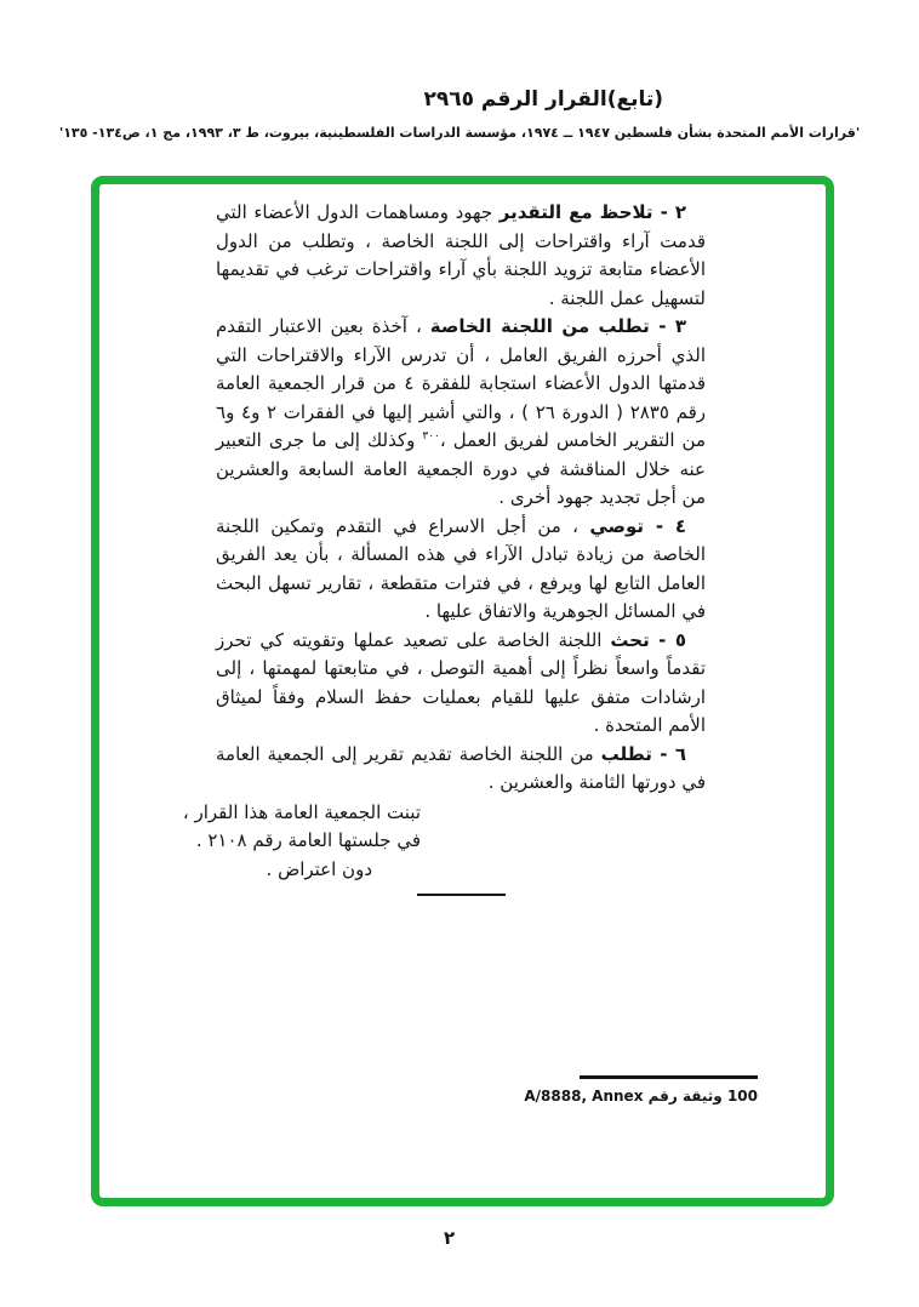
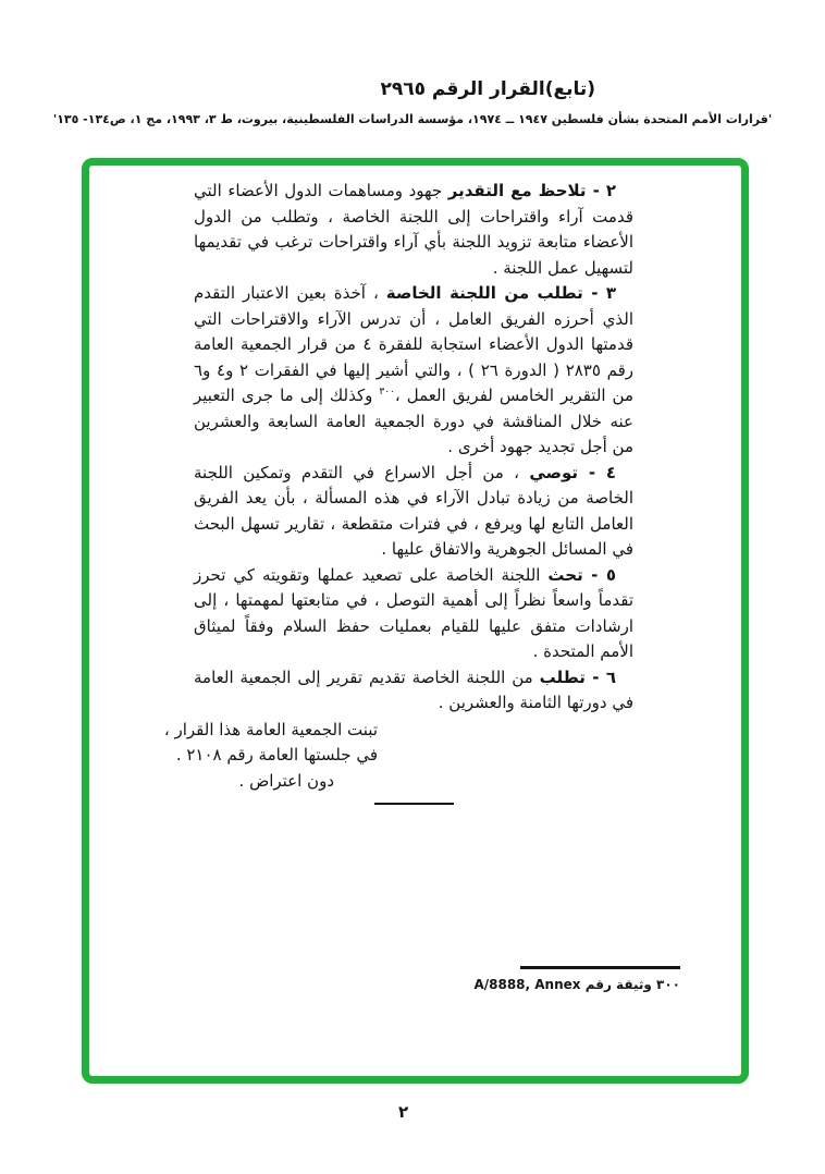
  (تابع)القرار الرقم ٢٩٦٥
  'قرارات الأمم المتحدة بشأن فلسطين ١٩٤٧ ــ ١٩٧٤، مؤسسة الدراسات الفلسطينية، بيروت، ط ٣، ١٩٩٣، مج ١، ص١٣٤- ١٣٥'
  ٢ - تلاحظ مع التقدير جهود ومساهمات الدول الأعضاء التي قدمت آراء واقتراحات إلى اللجنة الخاصة ، وتطلب من الدول الأعضاء متابعة تزويد اللجنة بأي آراء واقتراحات ترغب في تقديمها لتسهيل عمل اللجنة .
  ٣ - تطلب من اللجنة الخاصة ، آخذة بعين الاعتبار التقدم الذي أحرزه الفريق العامل ، أن تدرس الآراء والاقتراحات التي قدمتها الدول الأعضاء استجابة للفقرة ٤ من قرار الجمعية العامة رقم ٢٨٣٥ ( الدورة ٢٦ ) ، والتي أشير إليها في الفقرات ٢ و٤ و٦ من التقرير الخامس لفريق العمل ،٣٠٠ وكذلك إلى ما جرى التعبير عنه خلال المناقشة في دورة الجمعية العامة السابعة والعشرين من أجل تجديد جهود أخرى .
  ٤ - توصي ، من أجل الاسراع في التقدم وتمكين اللجنة الخاصة من زيادة تبادل الآراء في هذه المسألة ، بأن يعد الفريق العامل التابع لها ويرفع ، في فترات متقطعة ، تقارير تسهل البحث في المسائل الجوهرية والاتفاق عليها .
  ٥ - تحث اللجنة الخاصة على تصعيد عملها وتقويته كي تحرز تقدماً واسعاً نظراً إلى أهمية التوصل ، في متابعتها لمهمتها ، إلى ارشادات متفق عليها للقيام بعمليات حفظ السلام وفقاً لميثاق الأمم المتحدة .
  ٦ - تطلب من اللجنة الخاصة تقديم تقرير إلى الجمعية العامة في دورتها الثامنة والعشرين .
  تبنت الجمعية العامة هذا القرار ،
  في جلستها العامة رقم ٢١٠٨ .
  دون اعتراض .
- 100 وثيقة رقم A/8888, Annex
+ ٣٠٠ وثيقة رقم A/8888, Annex
  ٢
